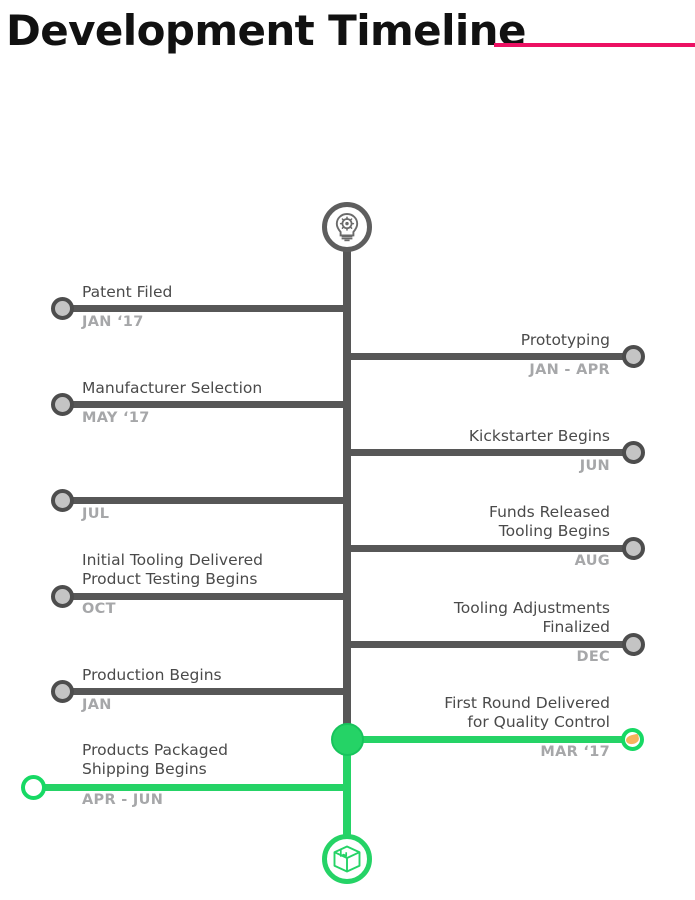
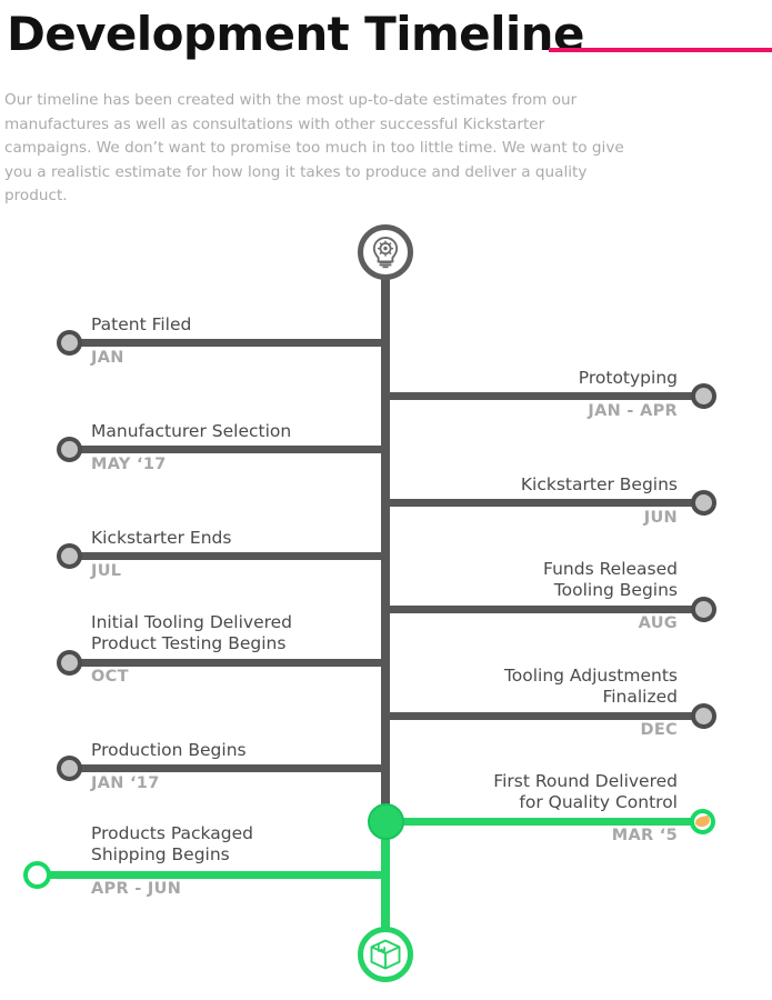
  Development Timeline
+ Our timeline has been created with the most up-to-date estimates from our manufactures as well as consultations with other successful Kickstarter campaigns. We don’t want to promise too much in too little time. We want to give you a realistic estimate for how long it takes to produce and deliver a quality product.
  Patent Filed
- JAN ‘17
+ JAN
  Manufacturer Selection
  MAY ‘17
+ Kickstarter Ends
  JUL
  Initial Tooling Delivered
  Product Testing Begins
  OCT
  Production Begins
- JAN
+ JAN ‘17
  Products Packaged
  Shipping Begins
  APR - JUN
  Prototyping
  JAN - APR
  Kickstarter Begins
  JUN
  Funds Released
  Tooling Begins
  AUG
  Tooling Adjustments
  Finalized
  DEC
  First Round Delivered
  for Quality Control
- MAR ‘17
+ MAR ‘5
